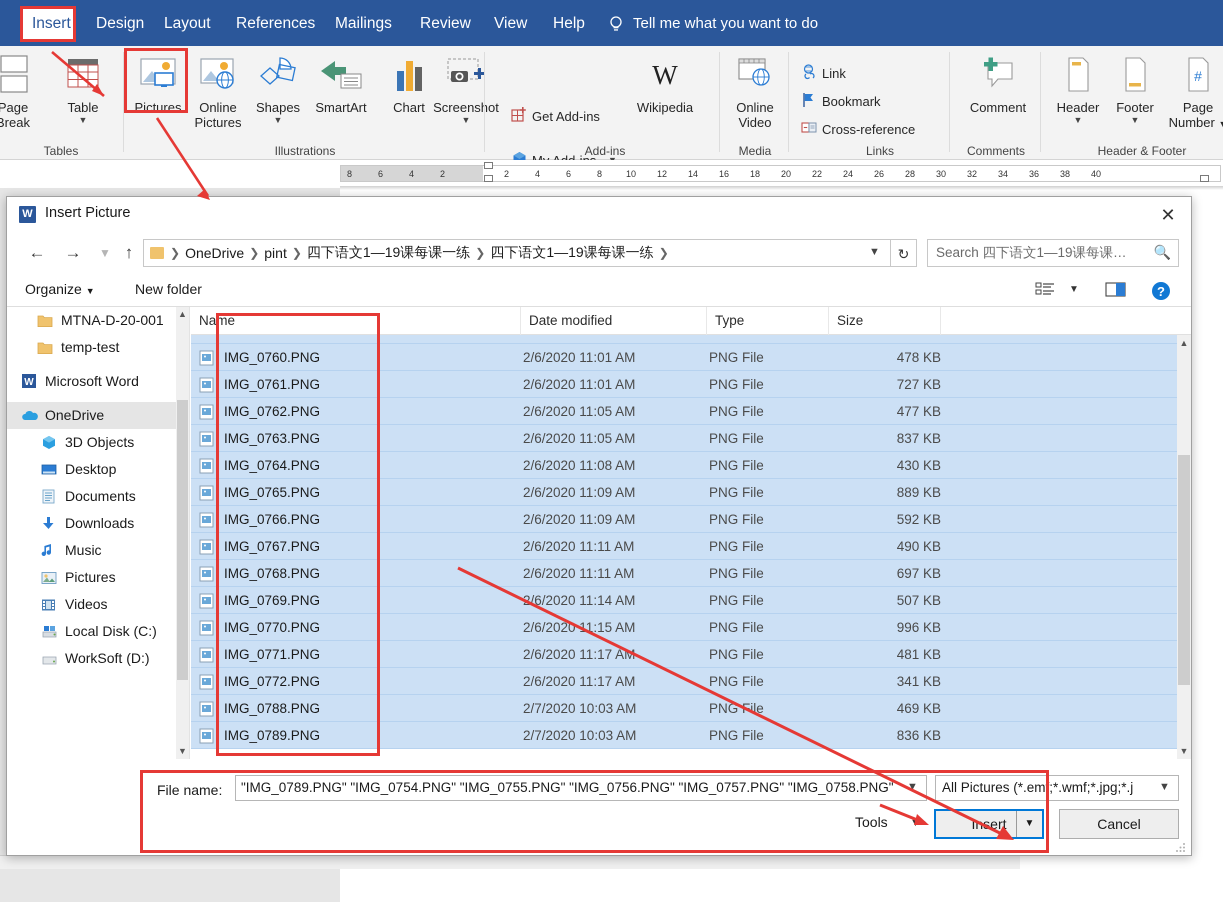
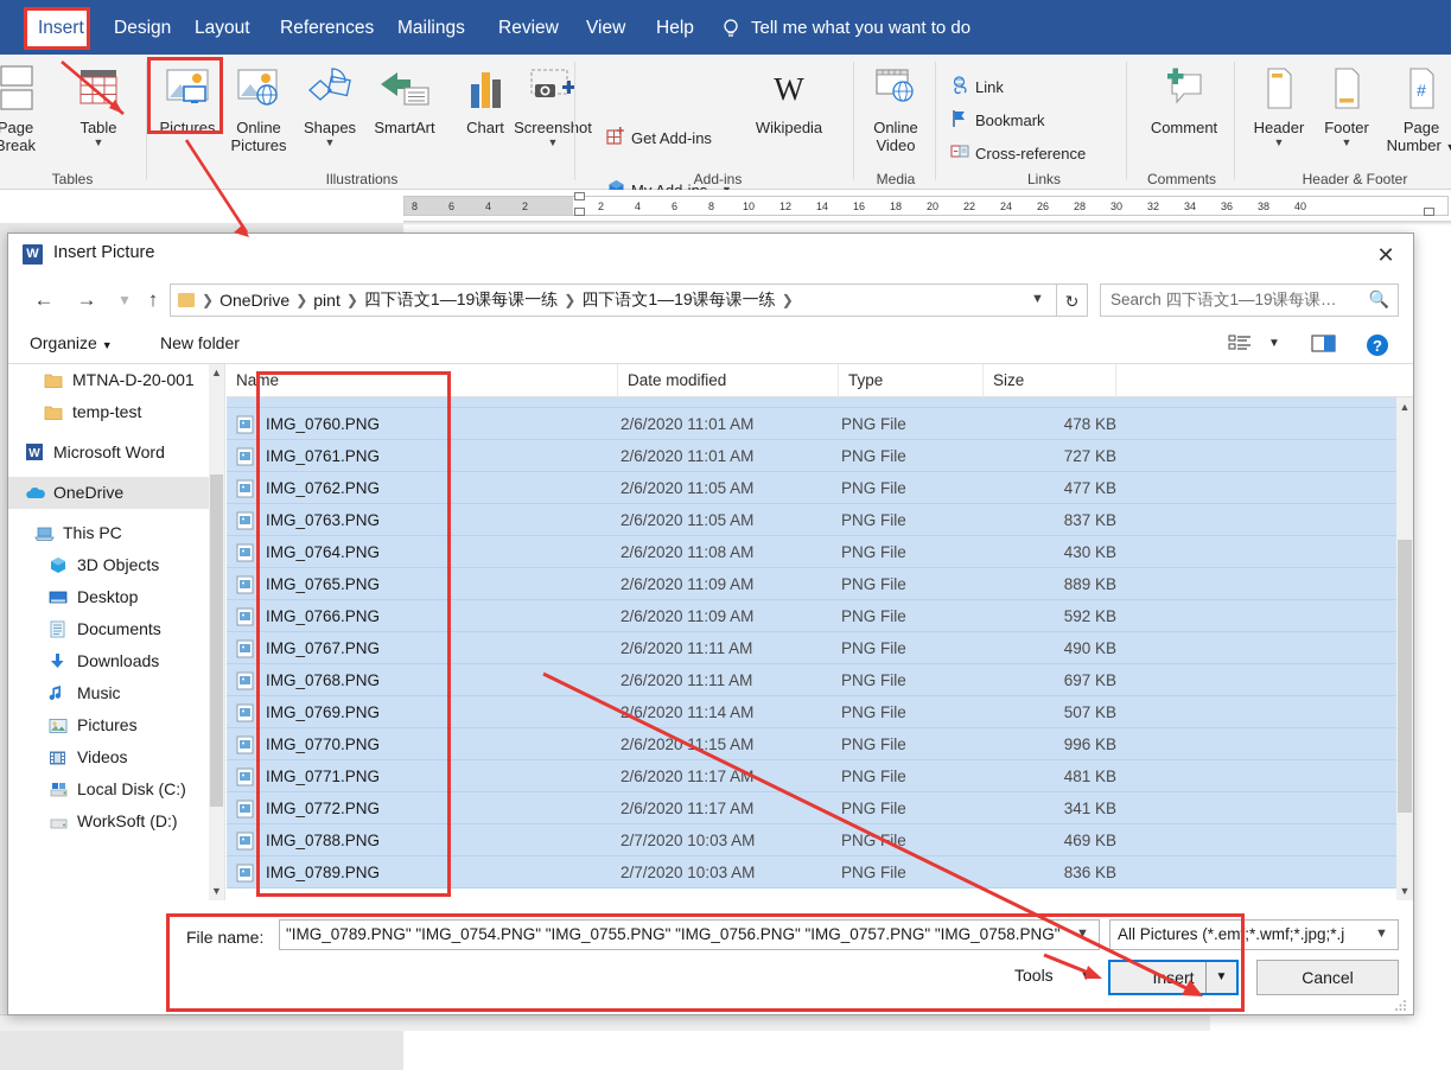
  Insert
  Design
  Layout
  References
  Mailings
  Review
  View
  Help
  Tell me what you want to do
  Page
  Break
  Table
  ▼
  Tables
  Pictures
  Online
  Pictures
  Shapes
  ▼
  SmartArt
  Chart
  Screensot
  ▼
  Illustrations
  Get Add-ins
  W
  Wikipedia
  Add-ins
  Online
  Video
  Media
  Link
  Bookmark
  Cross-reference
  Links
  Comment
  Comments
  Header
  ▼
  Footer
  ▼
  #
  Page
  Number
  Header & Footer
  8
  6
  4
  2
  2
  4
  6
  8
  10
  12
  14
  16
  18
  20
  22
  24
  26
  28
  30
  32
  34
  36
  38
  40
  W
  Insert Picture
  ✕
  ←
  →
  ▼
  ↑
  ❯
  OneDrive
  ❯
  pint
  ❯
  四下语文1—19课每课一练
  ❯
  四下语文1—19课每课一练
  ❯
  ▼
  ↻
  Search 四下语文1—19课每课…
  🔍
  Organize ▼
  New folder
  ▼
  ?
  MTNA-D-20-001
  temp-test
  W
  Microsoft Word
  OneDrive
+ This PC
  3D Objects
  Desktop
  Documents
  Downloads
  Music
  Pictures
  Videos
  Local Disk (C:)
  WorkSoft (D:)
  ▲
  ▼
  Name
  Date modified
  Type
  Size
  IMG_0760.PNG
  2/6/2020 11:01 AM
  PNG File
  478 KB
  IMG_0761.PNG
  2/6/2020 11:01 AM
  PNG File
  727 KB
  IMG_0762.PNG
  2/6/2020 11:05 AM
  PNG File
  477 KB
  IMG_0763.PNG
  2/6/2020 11:05 AM
  PNG File
  837 KB
  IMG_0764.PNG
  2/6/2020 11:08 AM
  PNG File
  430 KB
  IMG_0765.PNG
  2/6/2020 11:09 AM
  PNG File
  889 KB
  IMG_0766.PNG
  2/6/2020 11:09 AM
  PNG File
  592 KB
  IMG_0767.PNG
  2/6/2020 11:11 AM
  PNG File
  490 KB
  IMG_0768.PNG
  2/6/2020 11:11 AM
  PNG File
  697 KB
  IMG_0769.PNG
  /6/2020 11:14 AM
  PNG File
  507 KB
  IMG_0770.PNG
  2/6/20201:15 AM
  PNG File
  996 KB
  IMG_0771.PNG
  2/6/2020 11:17 AM
  PNG File
  481 KB
  IMG_0772.PNG
  2/6/2020 11:17 AM
  PNG File
  341 KB
  IMG_0788.PNG
  2/7/2020 10:03 AM
  PNGile
  469 KB
  IMG_0789.PNG
  2/7/2020 10:03 AM
  PNG File
  836 KB
  ▲
  ▼
  File name:
  "IMG_0789.PNG" "IMG_0754.PNG" "IMG_0755.PNG" "IMG_0756.PNG" "IMG_0757.PNG" "IMG_0758.PNG"
  ▼
  All Pictures (*.emf;*.wmf;*.jpg;*.j
  ▼
  Tools
  Isert
  ▼
  Cancel
